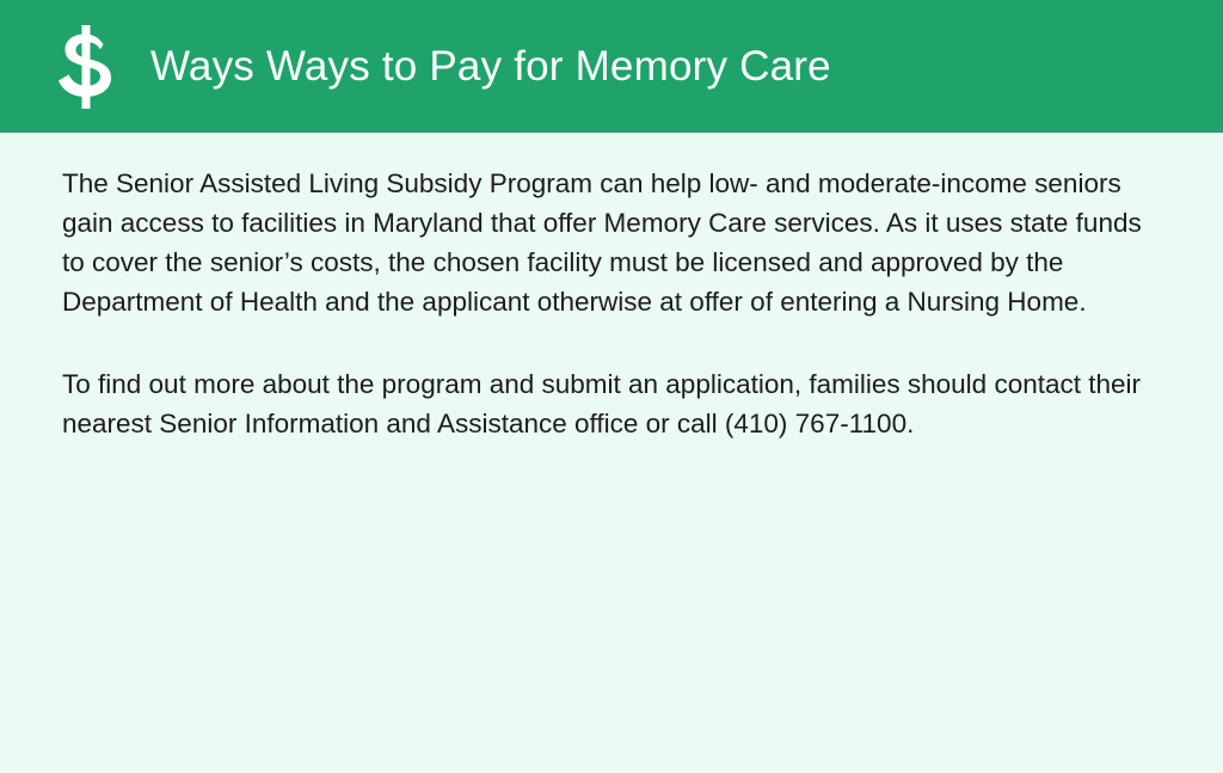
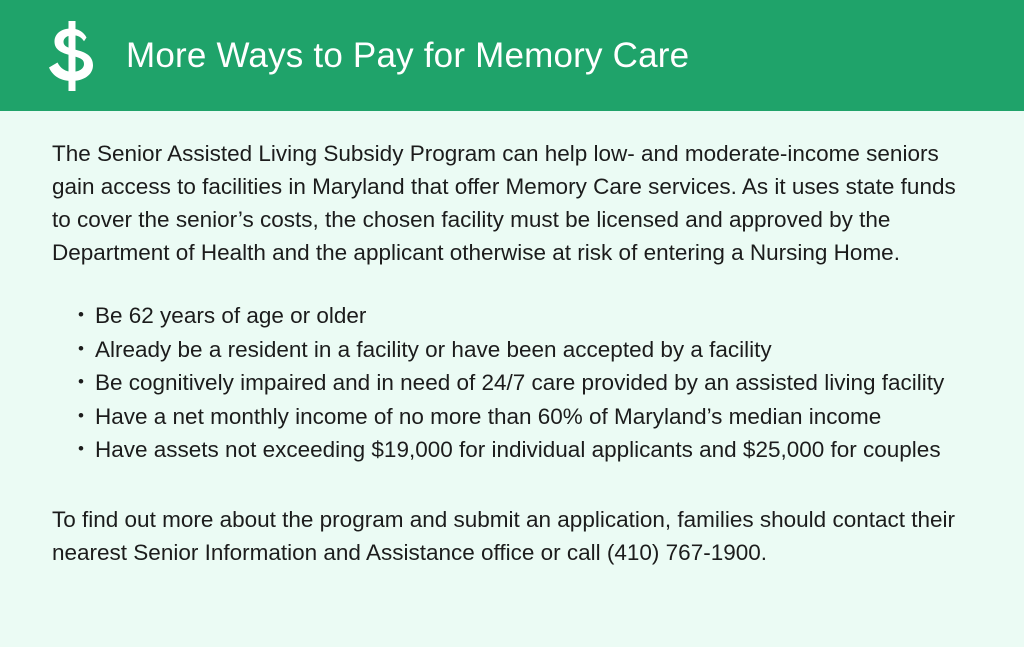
- Ways Ways to Pay for Memory Care
+ More Ways to Pay for Memory Care
- The Senior Assisted Living Subsidy Program can help low- and moderate-income seniors gain access to facilities in Maryland that offer Memory Care services. As it uses state funds to cover the senior’s costs, the chosen facility must be licensed and approved by the Department of Health and the applicant otherwise at offer of entering a Nursing Home.
+ The Senior Assisted Living Subsidy Program can help low- and moderate-income seniors gain access to facilities in Maryland that offer Memory Care services. As it uses state funds to cover the senior’s costs, the chosen facility must be licensed and approved by the Department of Health and the applicant otherwise at risk of entering a Nursing Home.
+ Be 62 years of age or older
+ Already be a resident in a facility or have been accepted by a facility
+ Be cognitively impaired and in need of 24/7 care provided by an assisted living facility
+ Have a net monthly income of no more than 60% of Maryland’s median income
+ Have assets not exceeding $19,000 for individual applicants and $25,000 for couples
- To find out more about the program and submit an application, families should contact their nearest Senior Information and Assistance office or call (410) 767-1100.
+ To find out more about the program and submit an application, families should contact their nearest Senior Information and Assistance office or call (410) 767-1900.
